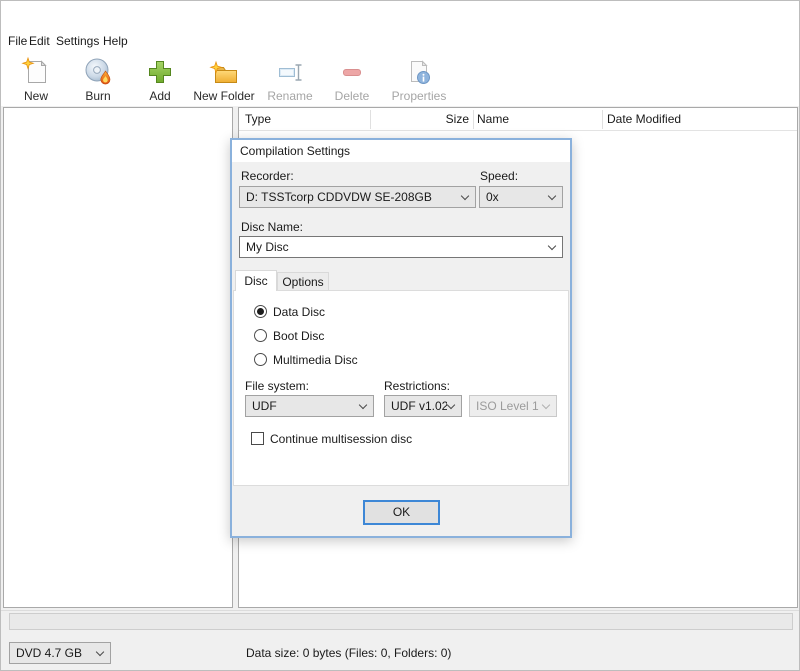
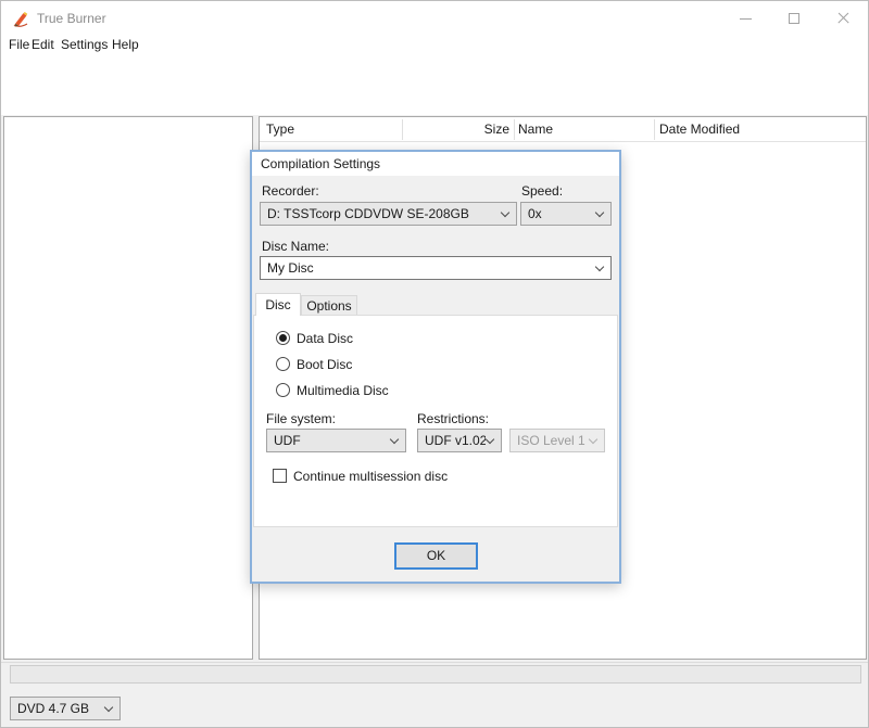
+ True Burner
  File
  Edit
  Settings
  Help
- New
- Burn
- Add
- New Folder
- Rename
- Delete
- Properties
  Type
  Size
  Name
  Date Modified
  Compilation Settings
  Recorder:
  D: TSSTcorp CDDVDW SE-208GB
  Speed:
  0x
  Disc Name:
  My Disc
  Disc
  Options
  Data Disc
  Boot Disc
  Multimedia Disc
  File system:
  UDF
  Restrictions:
  UDF v1.02
  ISO Level 1
  Continue multisession disc
  OK
  DVD 4.7 GB
- Data size: 0 bytes (Files: 0, Folders: 0)
